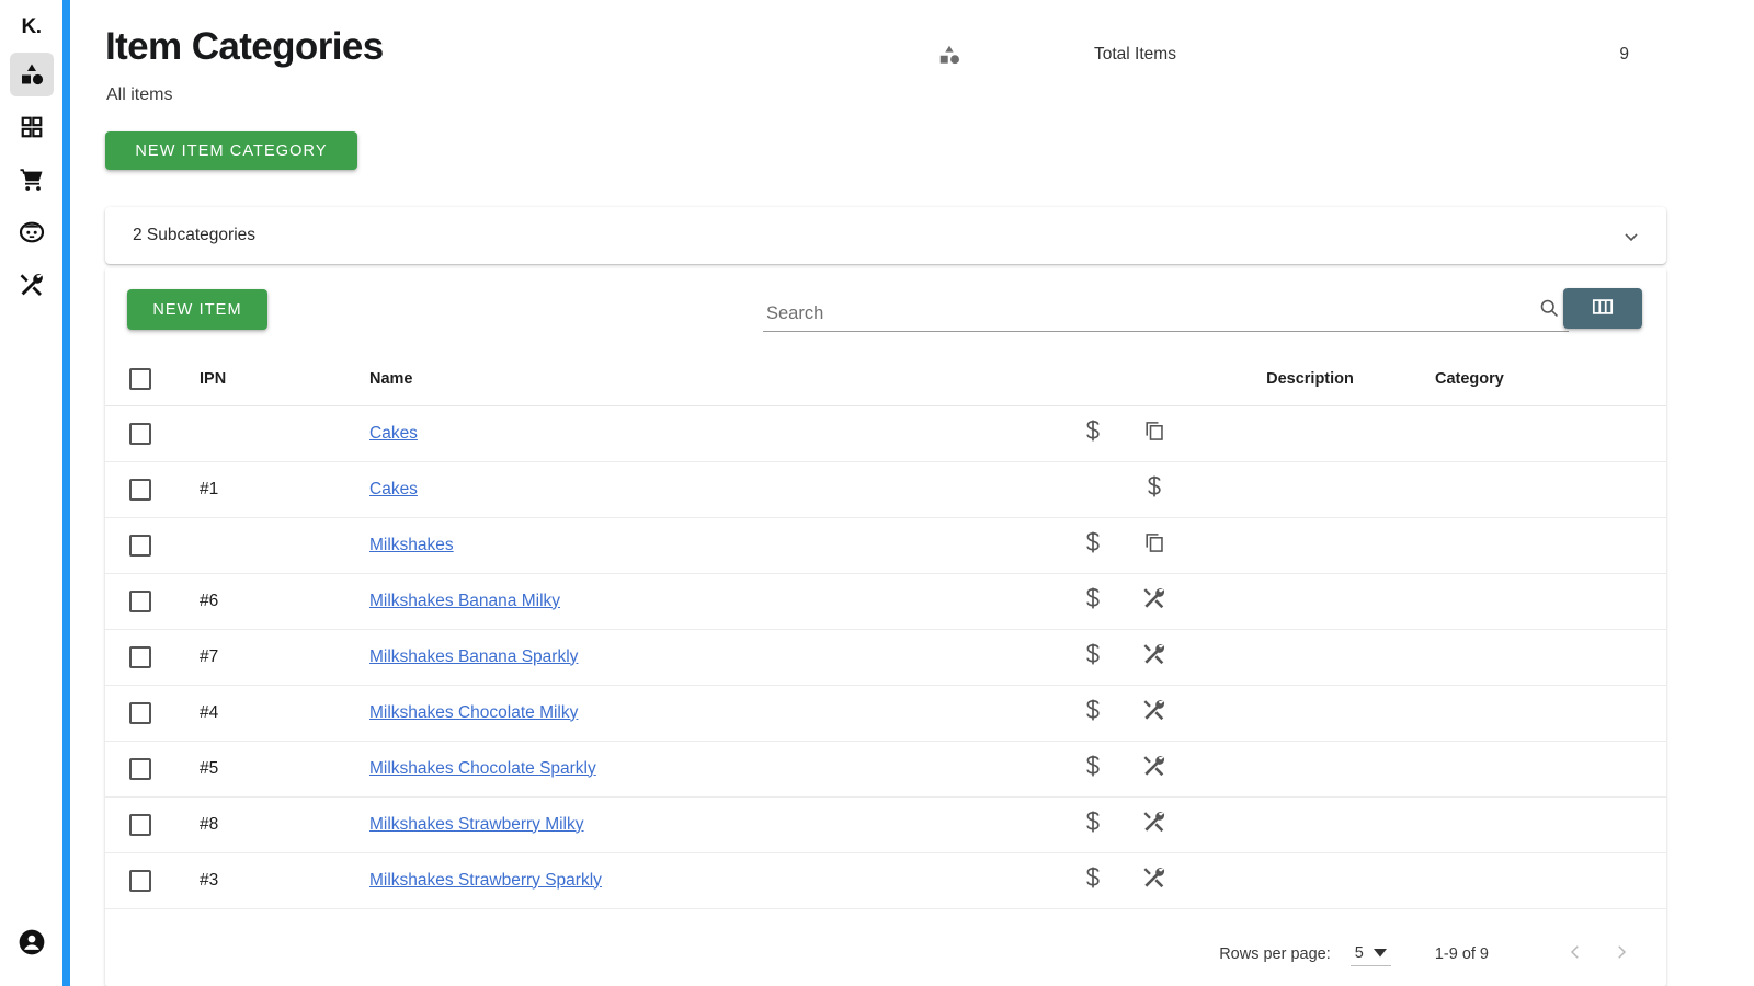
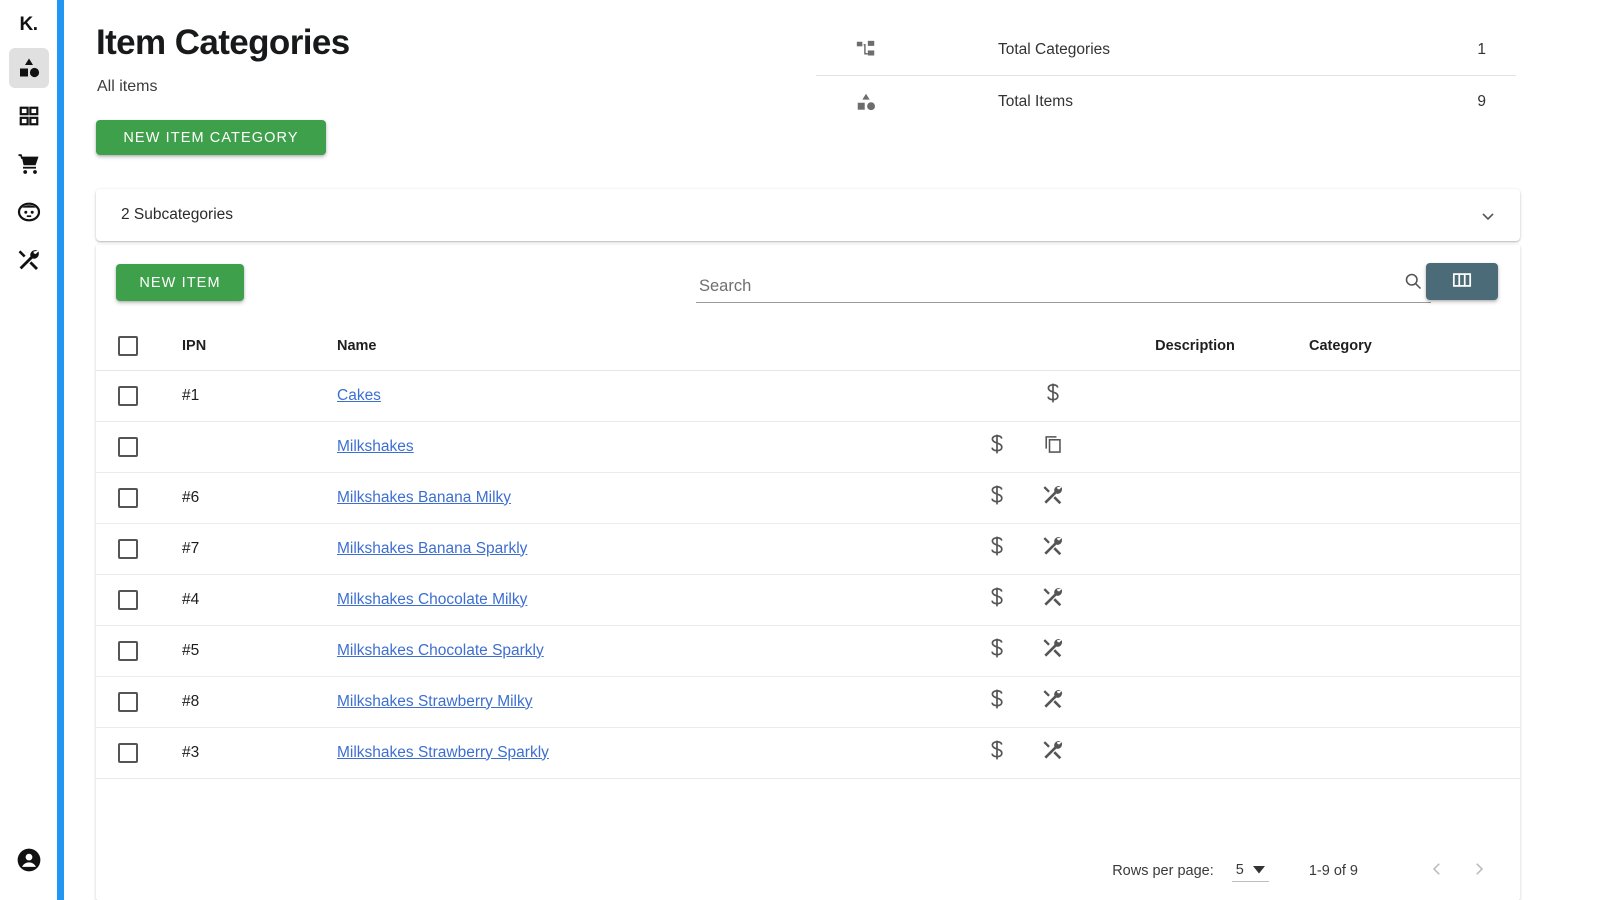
  K.
  Item Categories
  All items
  NEW ITEM CATEGORY
+ Total Categories
+ 1
  Total Items
  9
  2 Subcategories
  NEW ITEM
  Search
  	IPN	Name			Description	Category
- 		Cakes
  	#1	Cakes
  		Milkshakes
  	#6	Milkshakes Banana Milky
  	#7	Milkshakes Banana Sparkly
  	#4	Milkshakes Chocolate Milky
  	#5	Milkshakes Chocolate Sparkly
  	#8	Milkshakes Strawberry Milky
  	#3	Milkshakes Strawberry Sparkly
  Rows per page:
  5
  1-9 of 9
